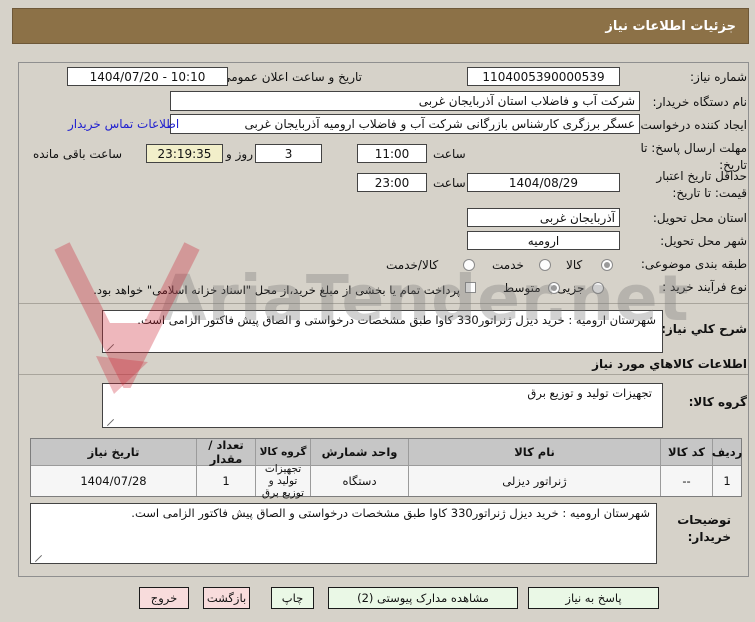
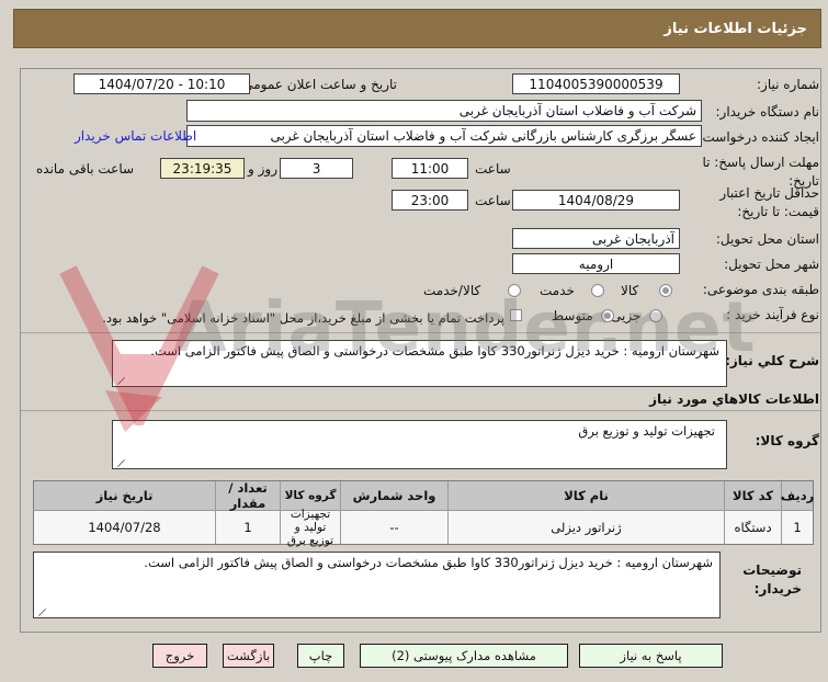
  جزئیات اطلاعات نیاز
  شماره نیاز:
  1104005390000539
  تاریخ و ساعت اعلان عموم
  1404/07/20 - 10:10
  نام دستگاه خریدار:
  شرکت آب و فاضلاب استان آذربایجان غربی
  ایجاد کننده درخواست
- عسگر برزگری کارشناس بازرگانی شرکت آب و فاضلاب ارومیه آذربایجان غربی
+ عسگر برزگری کارشناس بازرگانی شرکت آب و فاضلاب استان آذربایجان غربی
  اطلاعات تماس خریدار
  مهلت ارسال پاسخ: تا تاریخ:
  ساعت
  11:00
  3
  روز و
  23:19:35
  ساعت باقی مانده
  حداقل تاریخ اعتبار قیمت: تا تاریخ:
  1404/08/29
  ساعت
  23:00
  استان محل تحویل:
  آذربایجان غربی
  شهر محل تحویل:
  ارومیه
  طبقه بندی موضوعی:
  کالا
  خدمت
  کالا/خدمت
  نوع فرآیند خرید :
  جزیی
  متوسط
  پرداخت تمام یا بخشی از مبلغ خرید،از محل "اسناد خزانه اسلامی" خواهد بود.
  شرح کلي نياز:
  شهرستان ارومیه : خرید دیزل ژنراتور330 کاوا طبق مشخصات درخواستی و الصاق پیش فاکتور الزامی است.
  اطلاعات کالاهاي مورد نياز
  گروه کالا:
  تجهیزات تولید و توزیع برق
  ردیف
  کد کالا
  نام کالا
  واحد شمارش
  گروه کالا
  تعداد / مقدار
  تاریخ نیاز
  1
- --
+ دستگاه
  ژنراتور دیزلی
- دستگاه
+ --
  تجهیزات تولید و توزیع برق
  1
  1404/07/28
  توضیحات
  خریدار:
  شهرستان ارومیه : خرید دیزل ژنراتور330 کاوا طبق مشخصات درخواستی و الصاق پیش فاکتور الزامی است.
  پاسخ به نیاز
  مشاهده مدارک پیوستی (2)
  چاپ
  بازگشت
  خروج
  AriaTender.net
